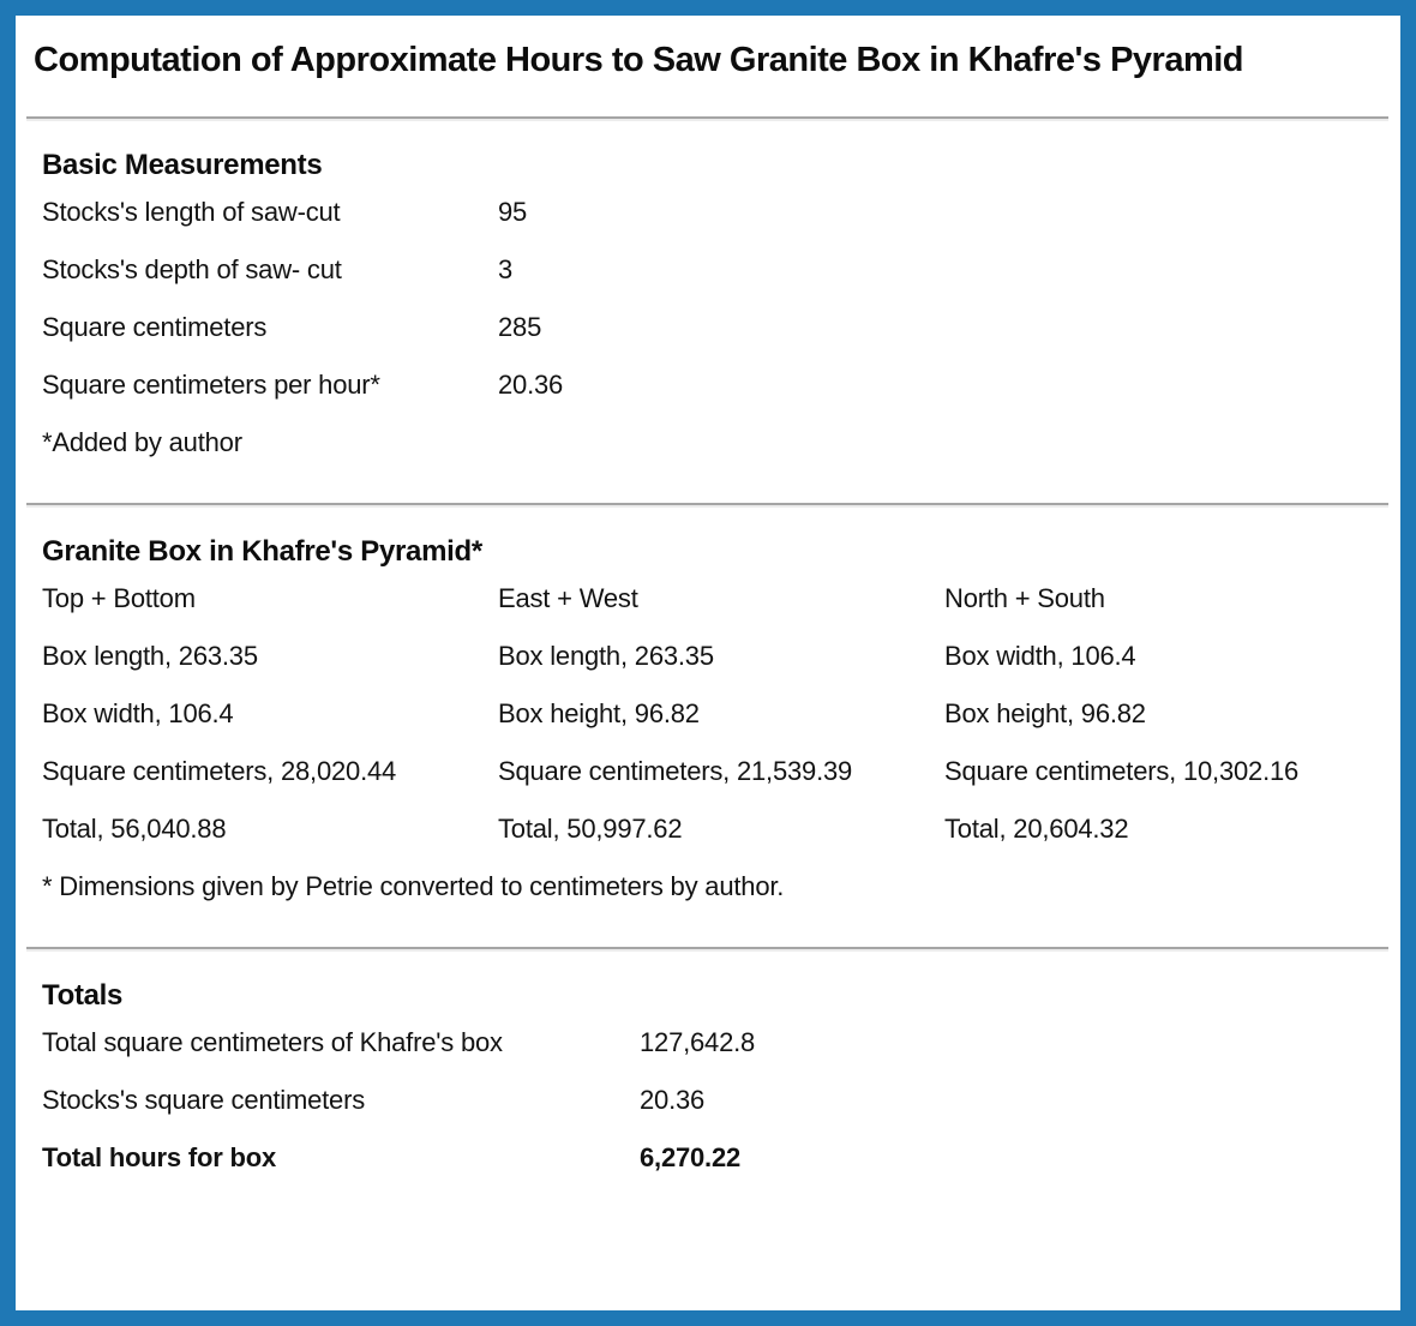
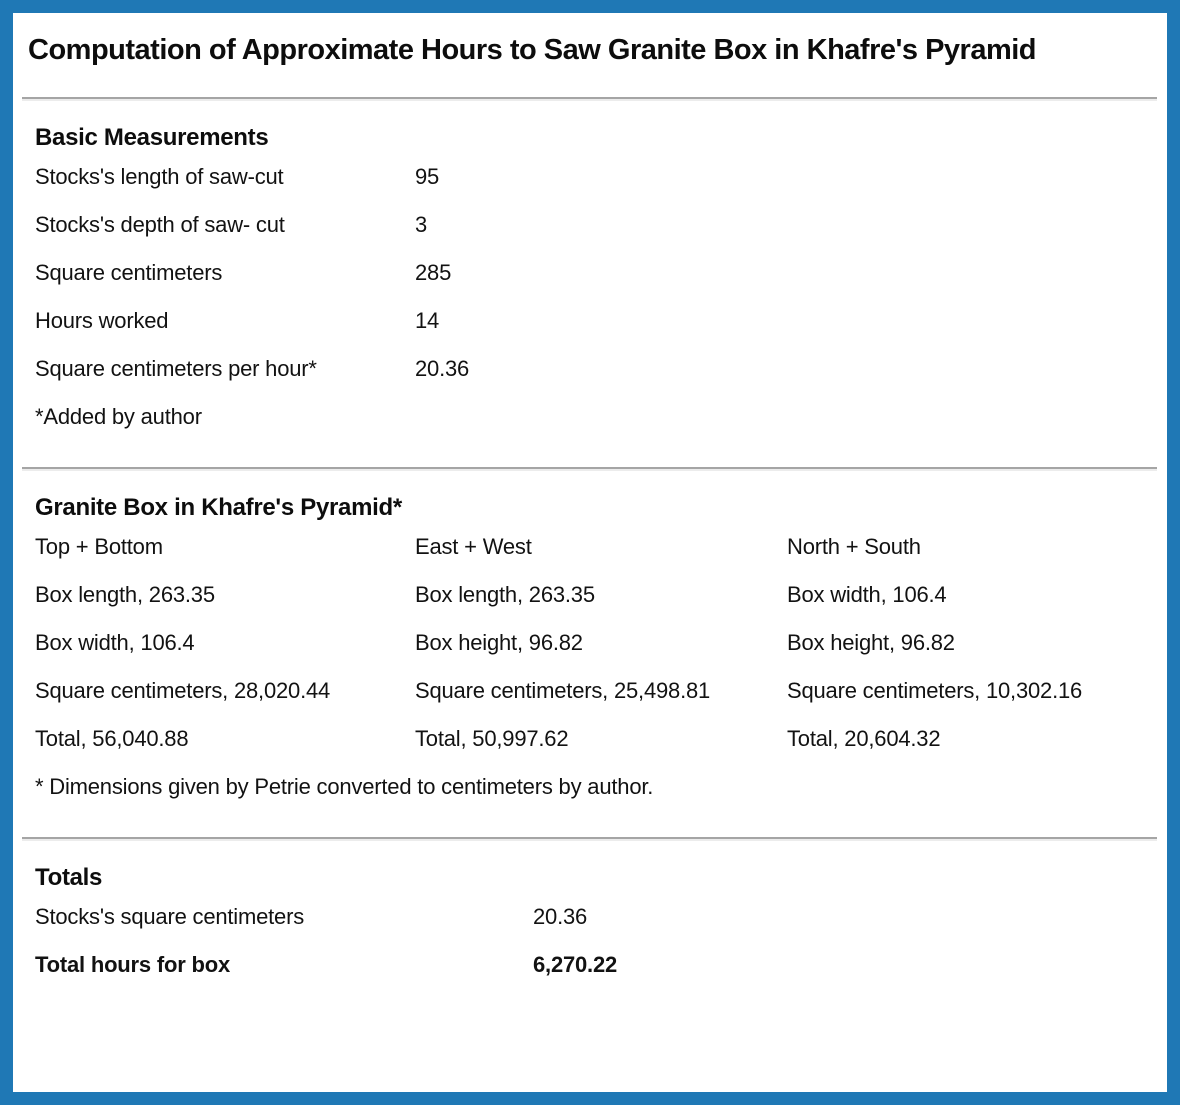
  Computation of Approximate Hours to Saw Granite Box in Khafre's Pyramid
  Basic Measurements
  Stocks's length of saw-cut
  95
  Stocks's depth of saw- cut
  3
  Square centimeters
  285
+ Hours worked
+ 14
  Square centimeters per hour*
  20.36
  *Added by author
  Granite Box in Khafre's Pyramid*
  Top + Bottom
  East + West
  North + South
  Box length, 263.35
  Box length, 263.35
  Box width, 106.4
  Box width, 106.4
  Box height, 96.82
  Box height, 96.82
  Square centimeters, 28,020.44
- Square centimeters, 21,539.39
+ Square centimeters, 25,498.81
  Square centimeters, 10,302.16
  Total, 56,040.88
  Total, 50,997.62
  Total, 20,604.32
  * Dimensions given by Petrie converted to centimeters by author.
  Totals
- Total square centimeters of Khafre's box
- 127,642.8
  Stocks's square centimeters
  20.36
  Total hours for box
  6,270.22
